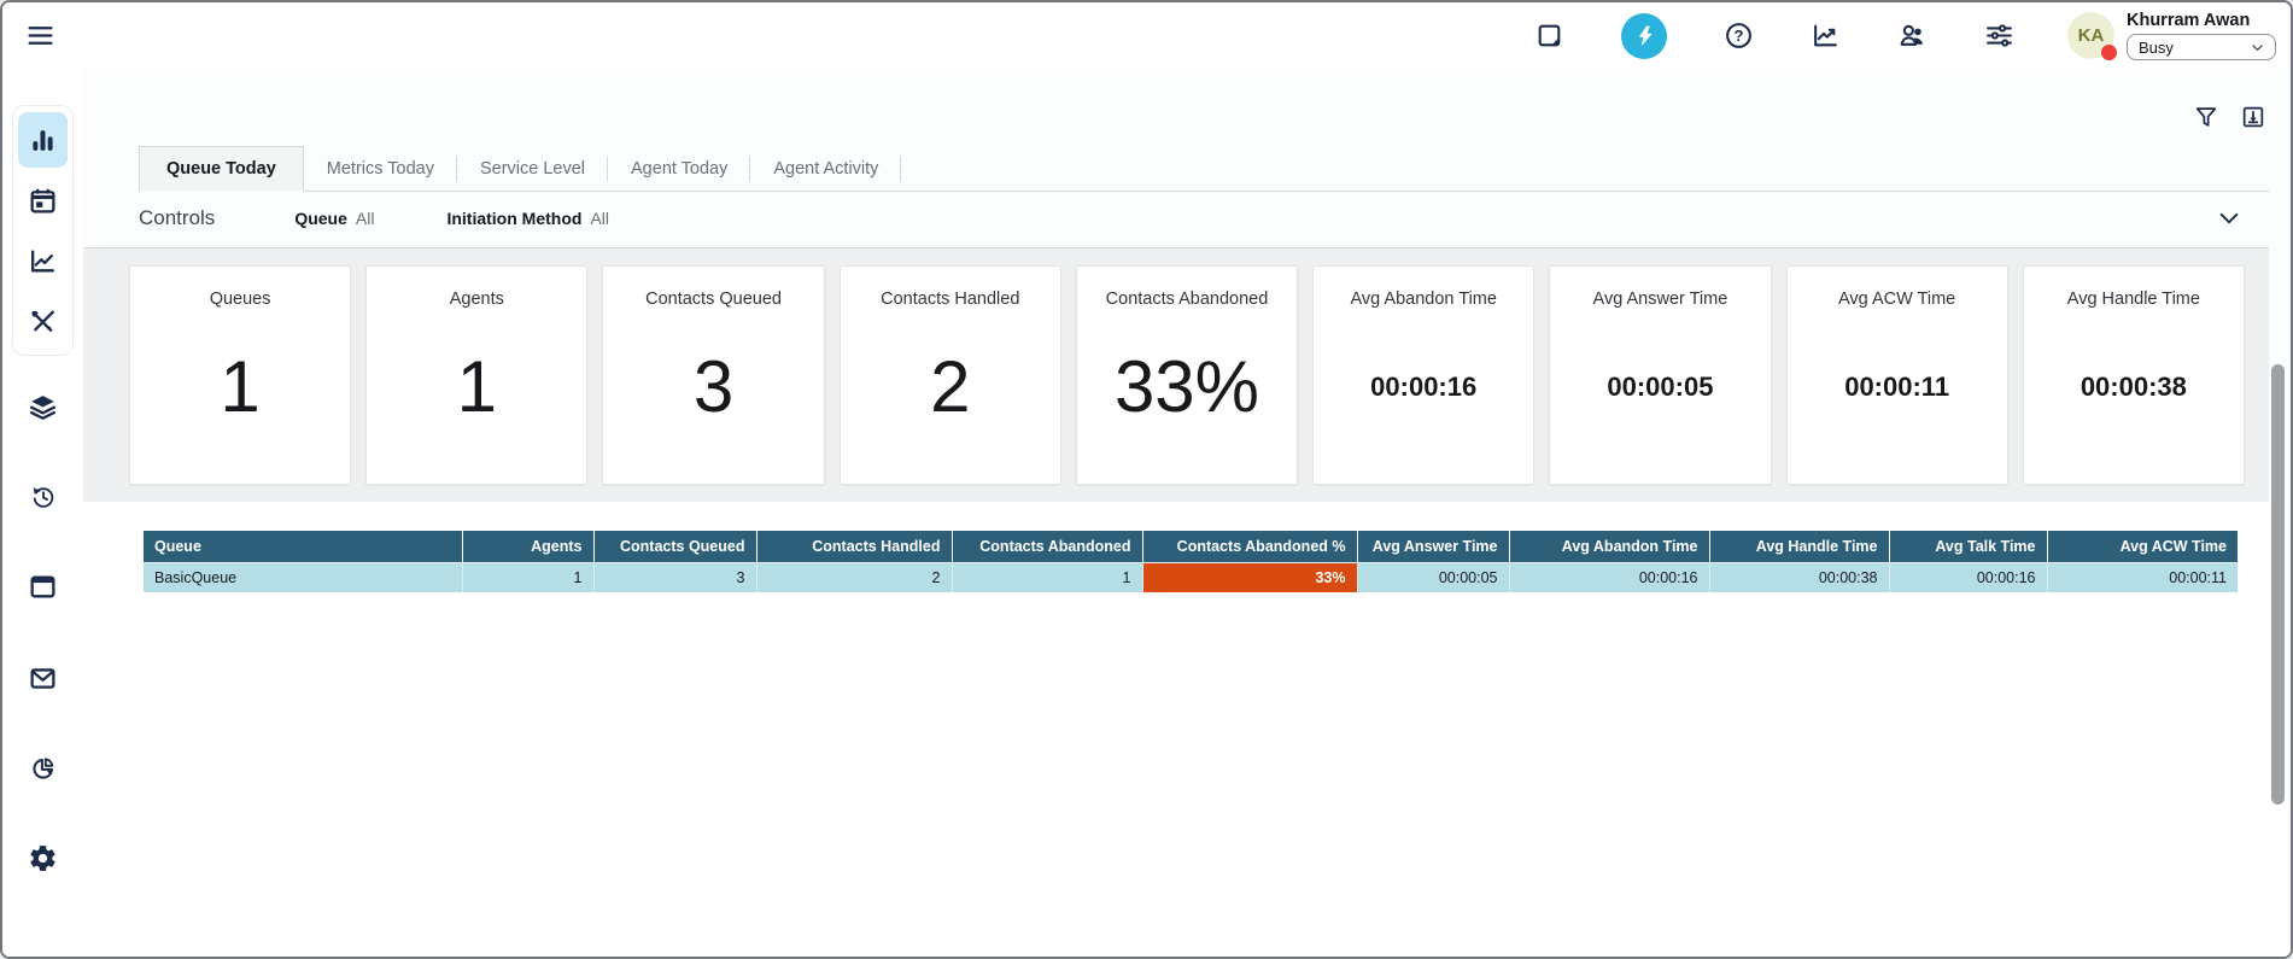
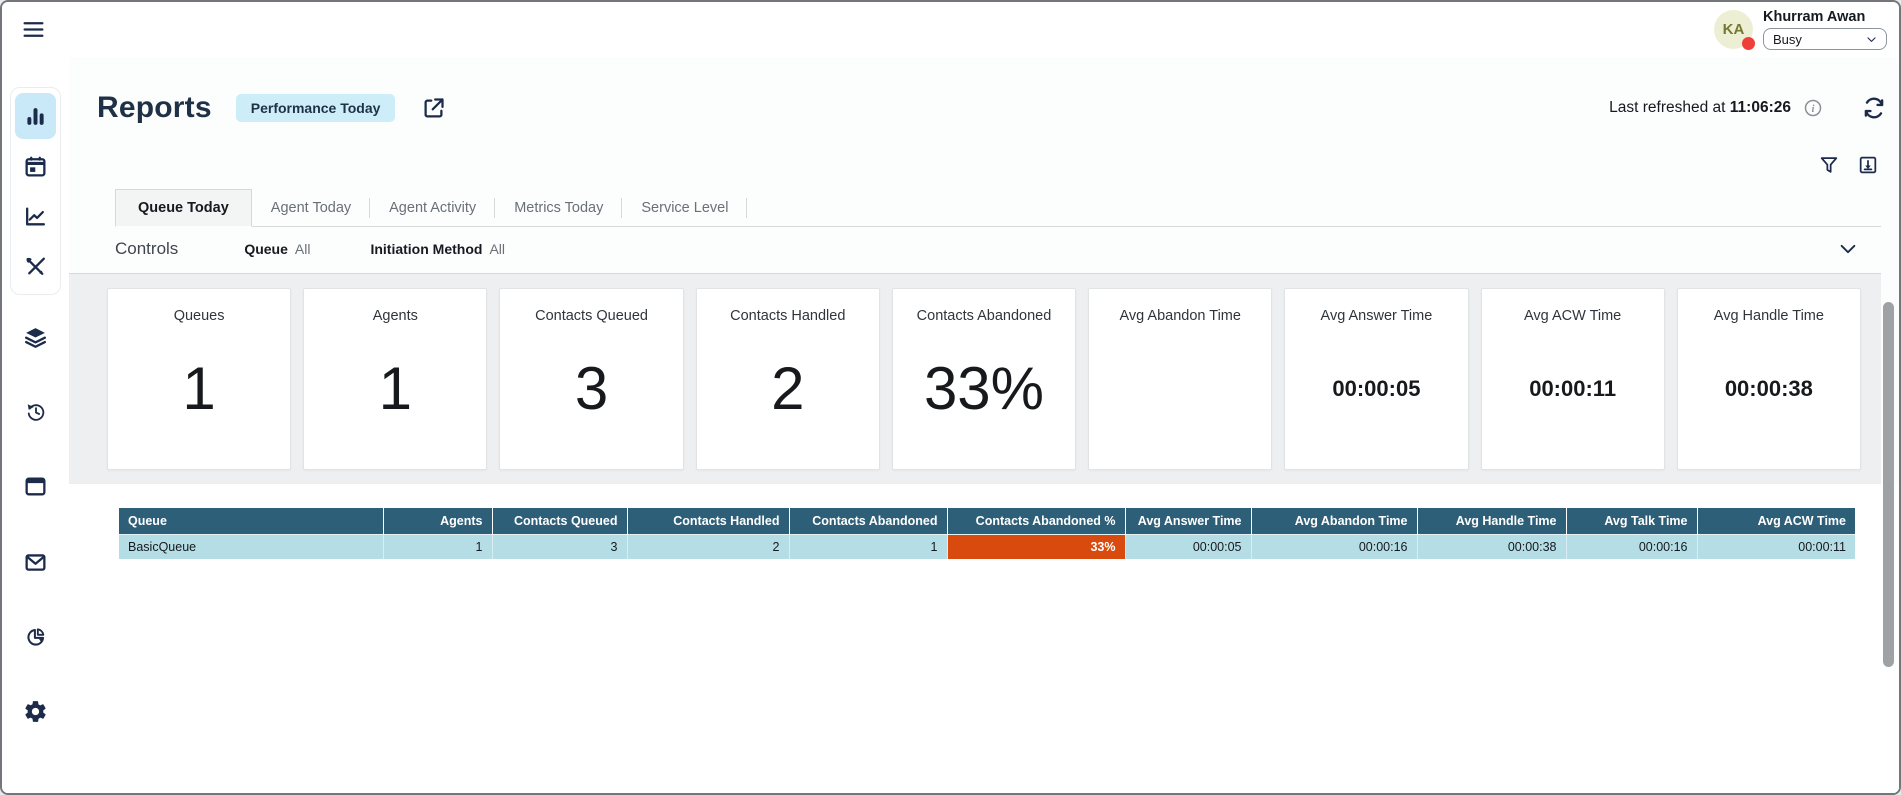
- ?
  KA
  Khurram Awan
  Busy
+ Reports
+ Performance Today
+ Last refreshed at 11:06:26
+ i
  Queue Today
- Metrics Today
+ Agent Today
- Service Level
+ Agent Activity
- Agent Today
+ Metrics Today
- Agent Activity
+ Service Level
  Controls
  Queue
  All
  Initiation Method
  All
  Queues
  1
  Agents
  1
  Contacts Queued
  3
  Contacts Handled
  2
  Contacts Abandoned
  33%
  Avg Abandon Time
- 00:00:16
  Avg Answer Time
  00:00:05
  Avg ACW Time
  00:00:11
  Avg Handle Time
  00:00:38
  Queue	Agents	Contacts Queued	Contacts Handled	Contacts Abandoned	Contacts Abandoned %	Avg Answer Time	Avg Abandon Time	Avg Handle Time	Avg Talk Time	Avg ACW Time
  BasicQueue	1	3	2	1	33%	00:00:05	00:00:16	00:00:38	00:00:16	00:00:11
